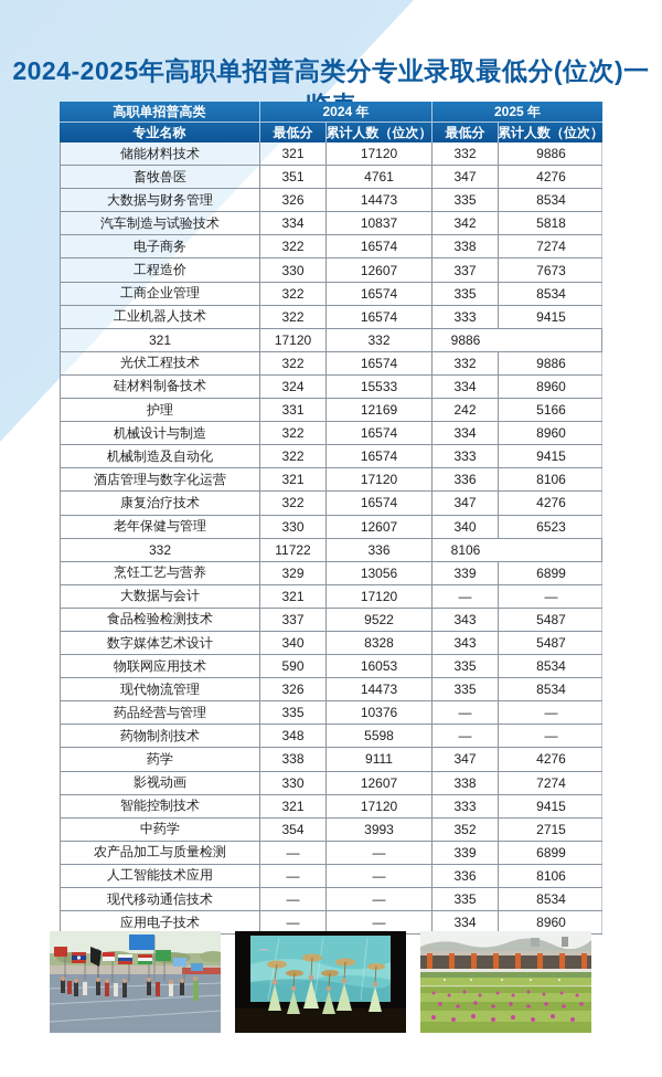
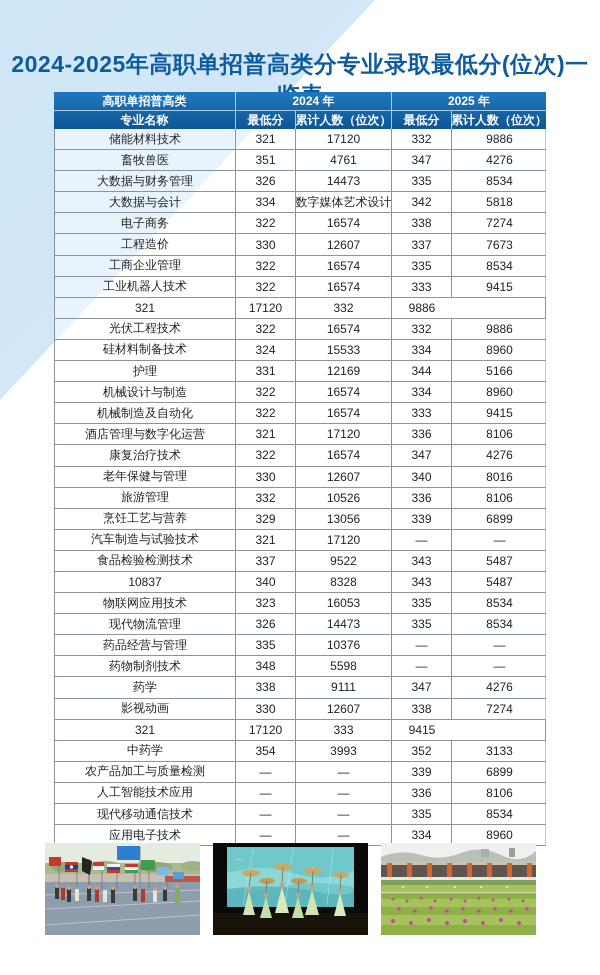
  2024-2025年高职单招普高类分专业录取最低分(位次)一
  高职单招普高类
  2024 年
  2025 年
  专业名称
  最低分
  累计人数（位次）
  最低分
  累计人数（位次）
  储能材料技术
  321
  17120
  332
  9886
  畜牧兽医
  351
  4761
  347
  4276
  大数据与财务管理
  326
  14473
  335
  8534
- 汽车制造与试验技术
+ 大数据与会计
  334
- 10837
+ 数字媒体艺术设计
  342
  5818
  电子商务
  322
  16574
  338
  7274
  工程造价
  330
  12607
  337
  7673
  工商企业管理
  322
  16574
  335
  8534
  工业机器人技术
  322
  16574
  333
  9415
  321
  17120
  332
  9886
  光伏工程技术
  322
  16574
  332
  9886
  硅材料制备技术
  324
  15533
  334
  8960
  护理
  331
  12169
- 242
+ 344
  5166
  机械设计与制造
  322
  16574
  334
  8960
  机械制造及自动化
  322
  16574
  333
  9415
  酒店管理与数字化运营
  321
  17120
  336
  8106
  康复治疗技术
  322
  16574
  347
  4276
  老年保健与管理
  330
  12607
  340
- 6523
+ 8016
+ 旅游管理
  332
- 11722
+ 10526
  336
  8106
  烹饪工艺与营养
  329
  13056
  339
  6899
- 大数据与会计
+ 汽车制造与试验技术
  321
  17120
  —
  —
  食品检验检测技术
  337
  9522
  343
  5487
- 数字媒体艺术设计
+ 10837
  340
  8328
  343
  5487
  物联网应用技术
- 590
+ 323
  16053
  335
  8534
  现代物流管理
  326
  14473
  335
  8534
  药品经营与管理
  335
  10376
  —
  —
  药物制剂技术
  348
  5598
  —
  —
  药学
  338
  9111
  347
  4276
  影视动画
  330
  12607
  338
  7274
- 智能控制技术
  321
  17120
  333
  9415
  中药学
  354
  3993
  352
- 2715
+ 3133
  农产品加工与质量检测
  —
  —
  339
  6899
  人工智能技术应用
  —
  —
  336
  8106
  现代移动通信技术
  —
  —
  335
  8534
  应用电子技术
  —
  —
  334
  8960
